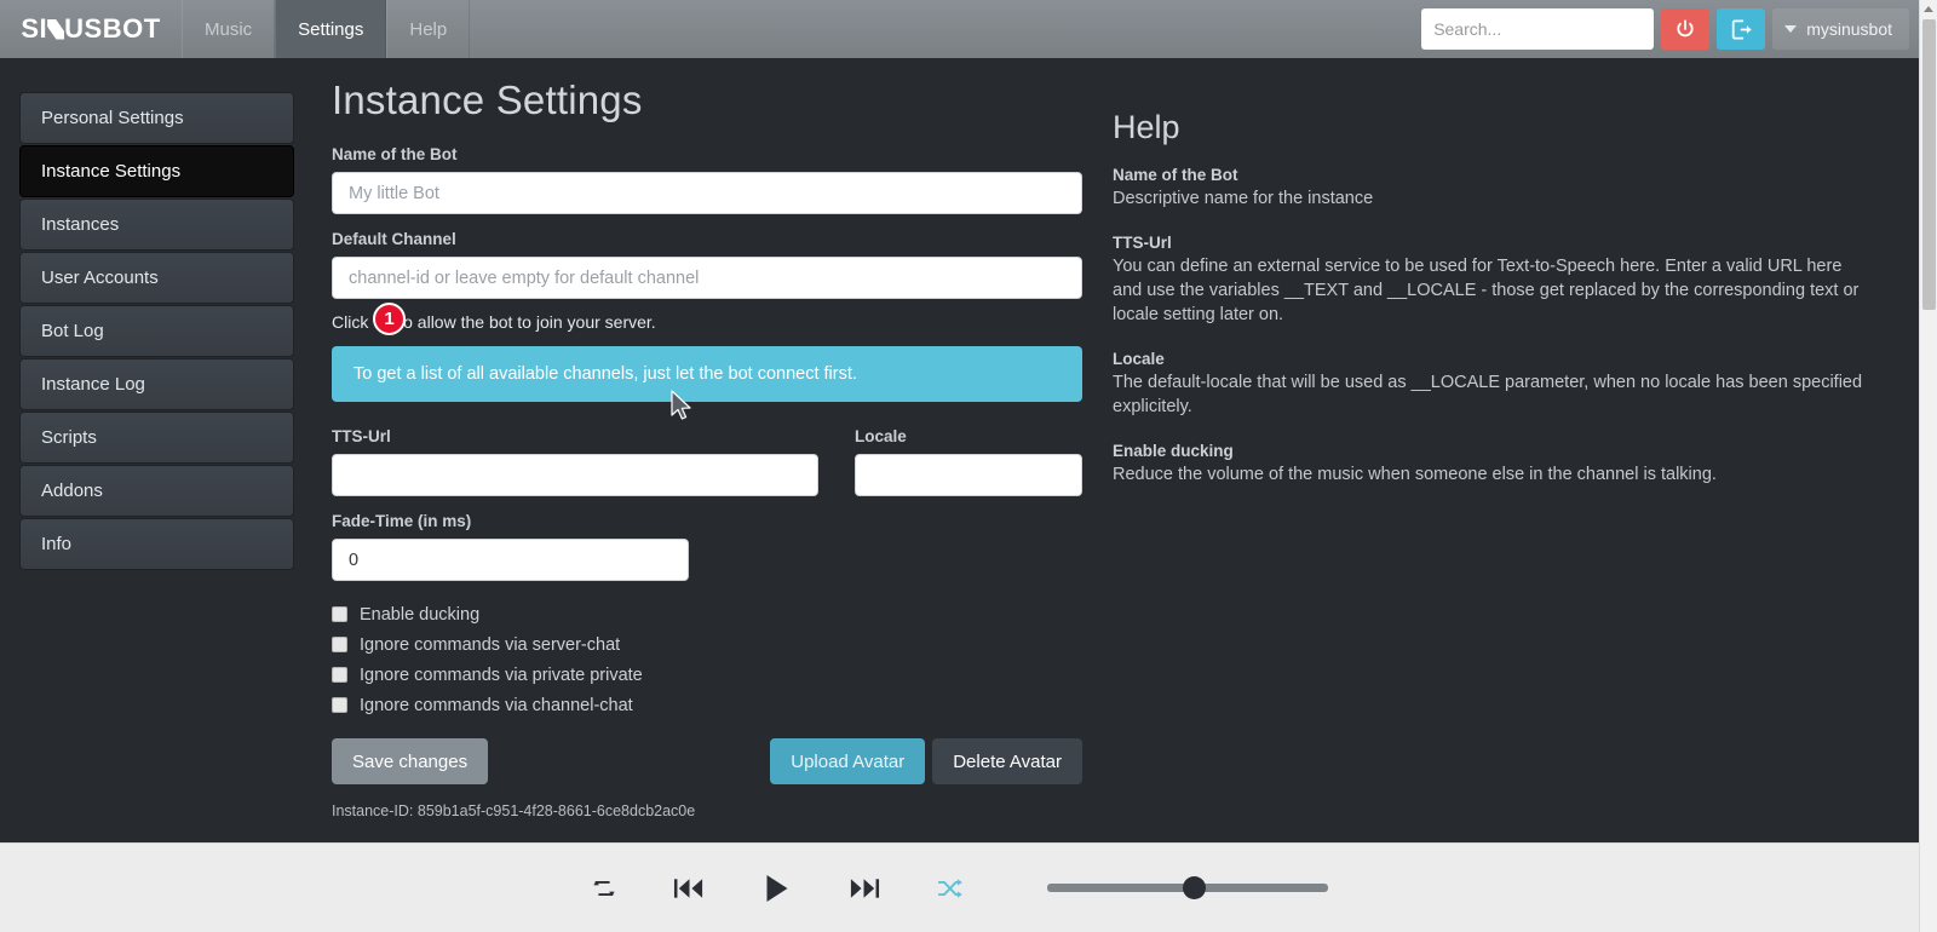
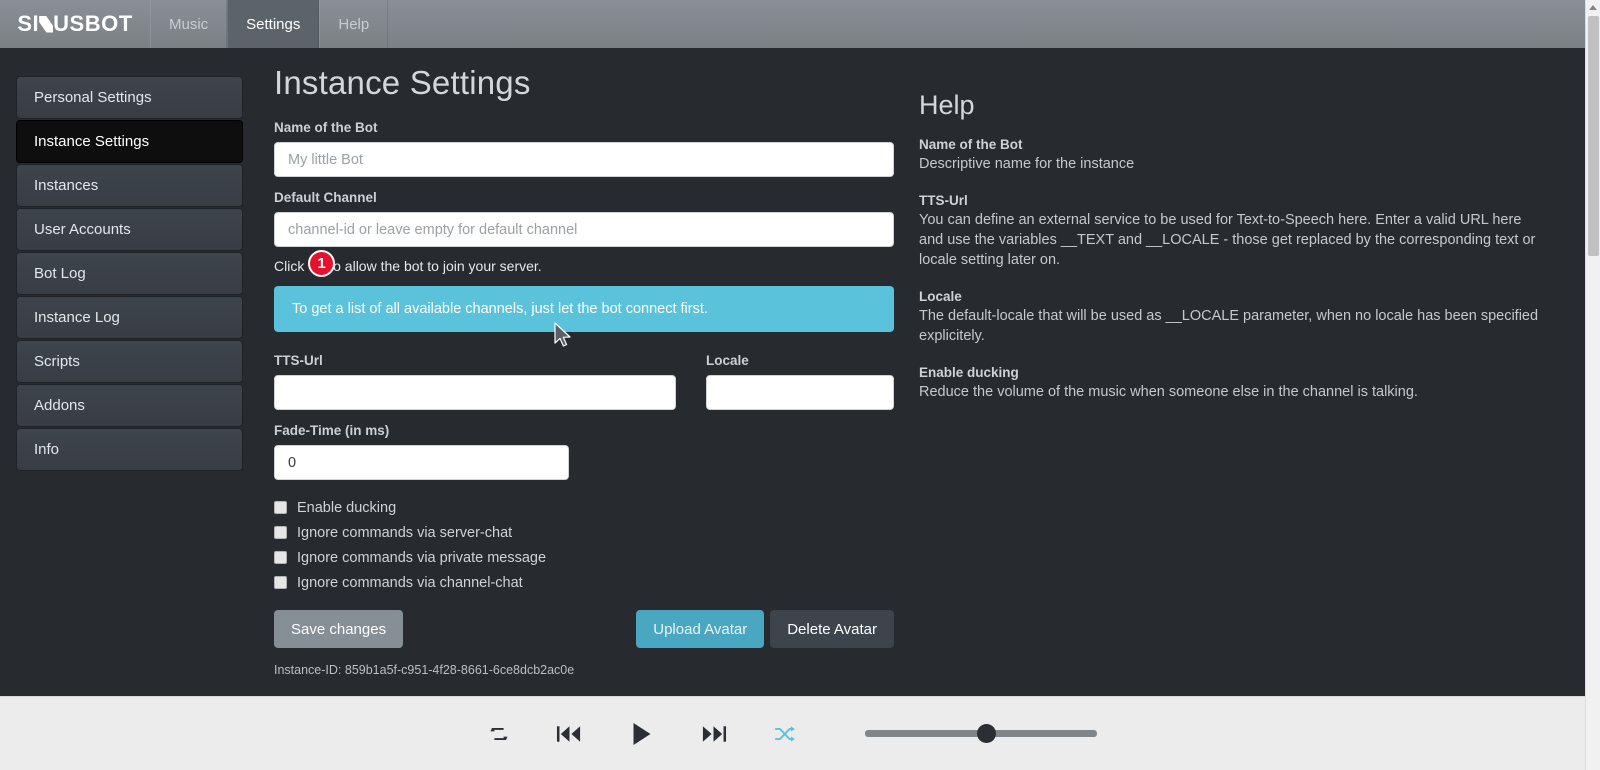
  SI
  USBOT
  Music
  Settings
  Help
- Search...
- mysinusbot
  Personal Settings
  Instance Settings
  Instances
  User Accounts
  Bot Log
  Instance Log
  Scripts
  Addons
  Info
  Instance Settings
  Name of the Bot
  My little Bot
  Default Channel
  channel-id or leave empty for default channel
  Click o allow the bot to join your server.
  1
  To get a list of all available channels, just let the bot connect first.
  TTS-Url
  Locale
  Fade-Time (in ms)
  0
  Enable ducking
  Ignore commands via server-chat
- Ignore commands via private private
+ Ignore commands via private message
  Ignore commands via channel-chat
  Save changes
  Upload Avatar
  Delete Avatar
  Instance-ID: 859b1a5f-c951-4f28-8661-6ce8dcb2ac0e
  Help
  Name of the Bot
  Descriptive name for the instance
  TTS-Url
  You can define an external service to be used for Text-to-Speech here. Enter a valid URL here and use the variables __TEXT and __LOCALE - those get replaced by the corresponding text or locale setting later on.
  Locale
  The default-locale that will be used as __LOCALE parameter, when no locale has been specified explicitely.
  Enable ducking
  Reduce the volume of the music when someone else in the channel is talking.
